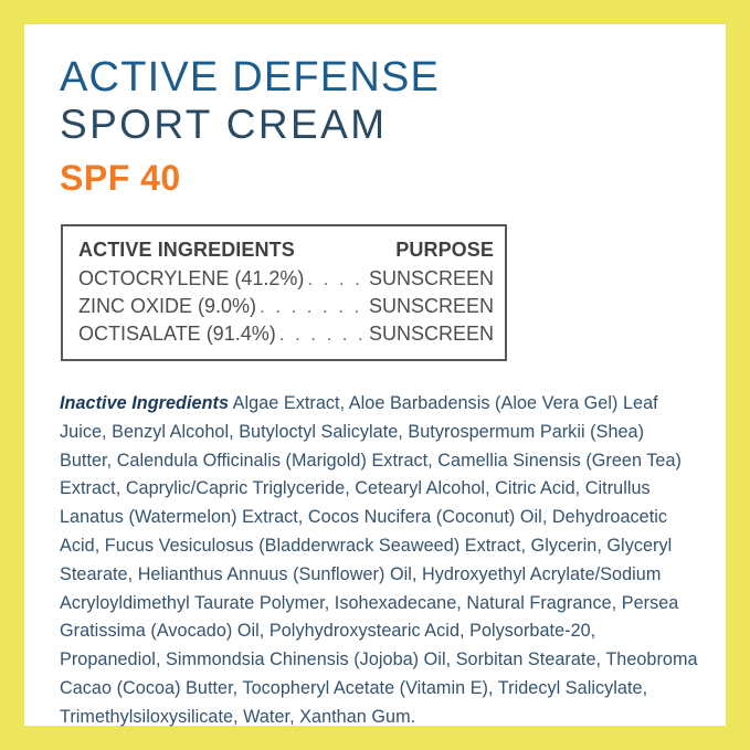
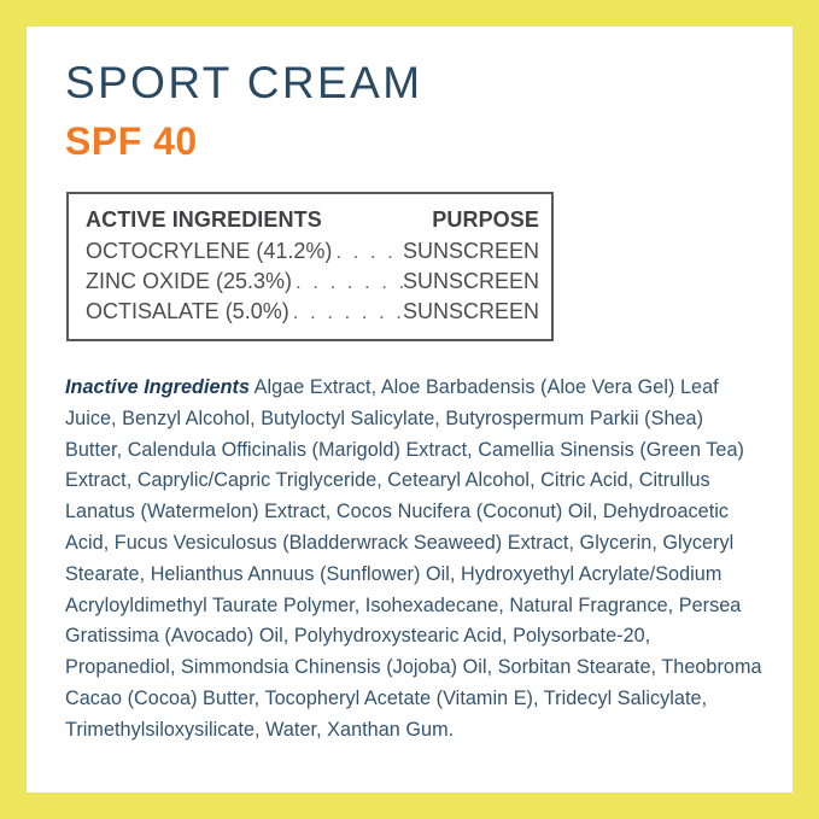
- ACTIVE DEFENSE
  SPORT CREAM
  SPF 40
  ACTIVE INGREDIENTS
  PURPOSE
  OCTOCRYLENE (41.2%)
  SUNSCREEN
- ZINC OXIDE (9.0%)
+ ZINC OXIDE (25.3%)
  SUNSCREEN
- OCTISALATE (91.4%)
+ OCTISALATE (5.0%)
  SUNSCREEN
  Inactive Ingredients Algae Extract, Aloe Barbadensis (Aloe Vera Gel) Leaf Juice, Benzyl Alcohol, Butyloctyl Salicylate, Butyrospermum Parkii (Shea) Butter, Calendula Officinalis (Marigold) Extract, Camellia Sinensis (Green Tea) Extract, Caprylic/Capric Triglyceride, Cetearyl Alcohol, Citric Acid, Citrullus Lanatus (Watermelon) Extract, Cocos Nucifera (Coconut) Oil, Dehydroacetic Acid, Fucus Vesiculosus (Bladderwrack Seaweed) Extract, Glycerin, Glyceryl Stearate, Helianthus Annuus (Sunflower) Oil, Hydroxyethyl Acrylate/Sodium Acryloyldimethyl Taurate Polymer, Isohexadecane, Natural Fragrance, Persea Gratissima (Avocado) Oil, Polyhydroxystearic Acid, Polysorbate-20, Propanediol, Simmondsia Chinensis (Jojoba) Oil, Sorbitan Stearate, Theobroma Cacao (Cocoa) Butter, Tocopheryl Acetate (Vitamin E), Tridecyl Salicylate, Trimethylsiloxysilicate, Water, Xanthan Gum.
